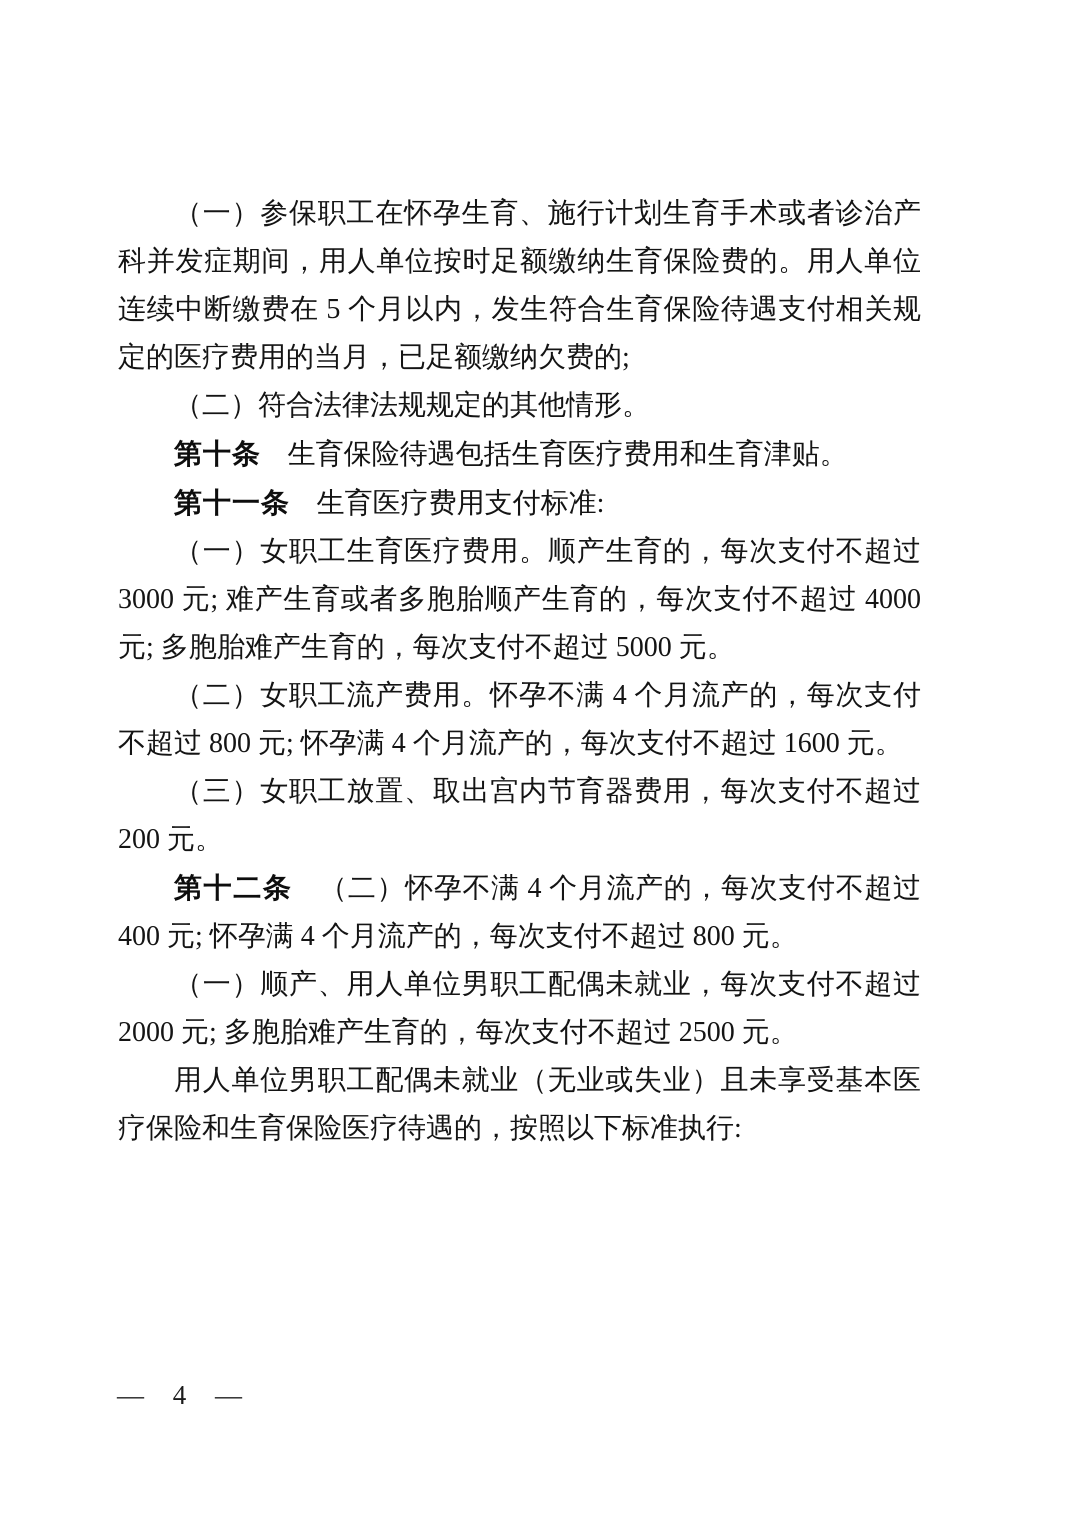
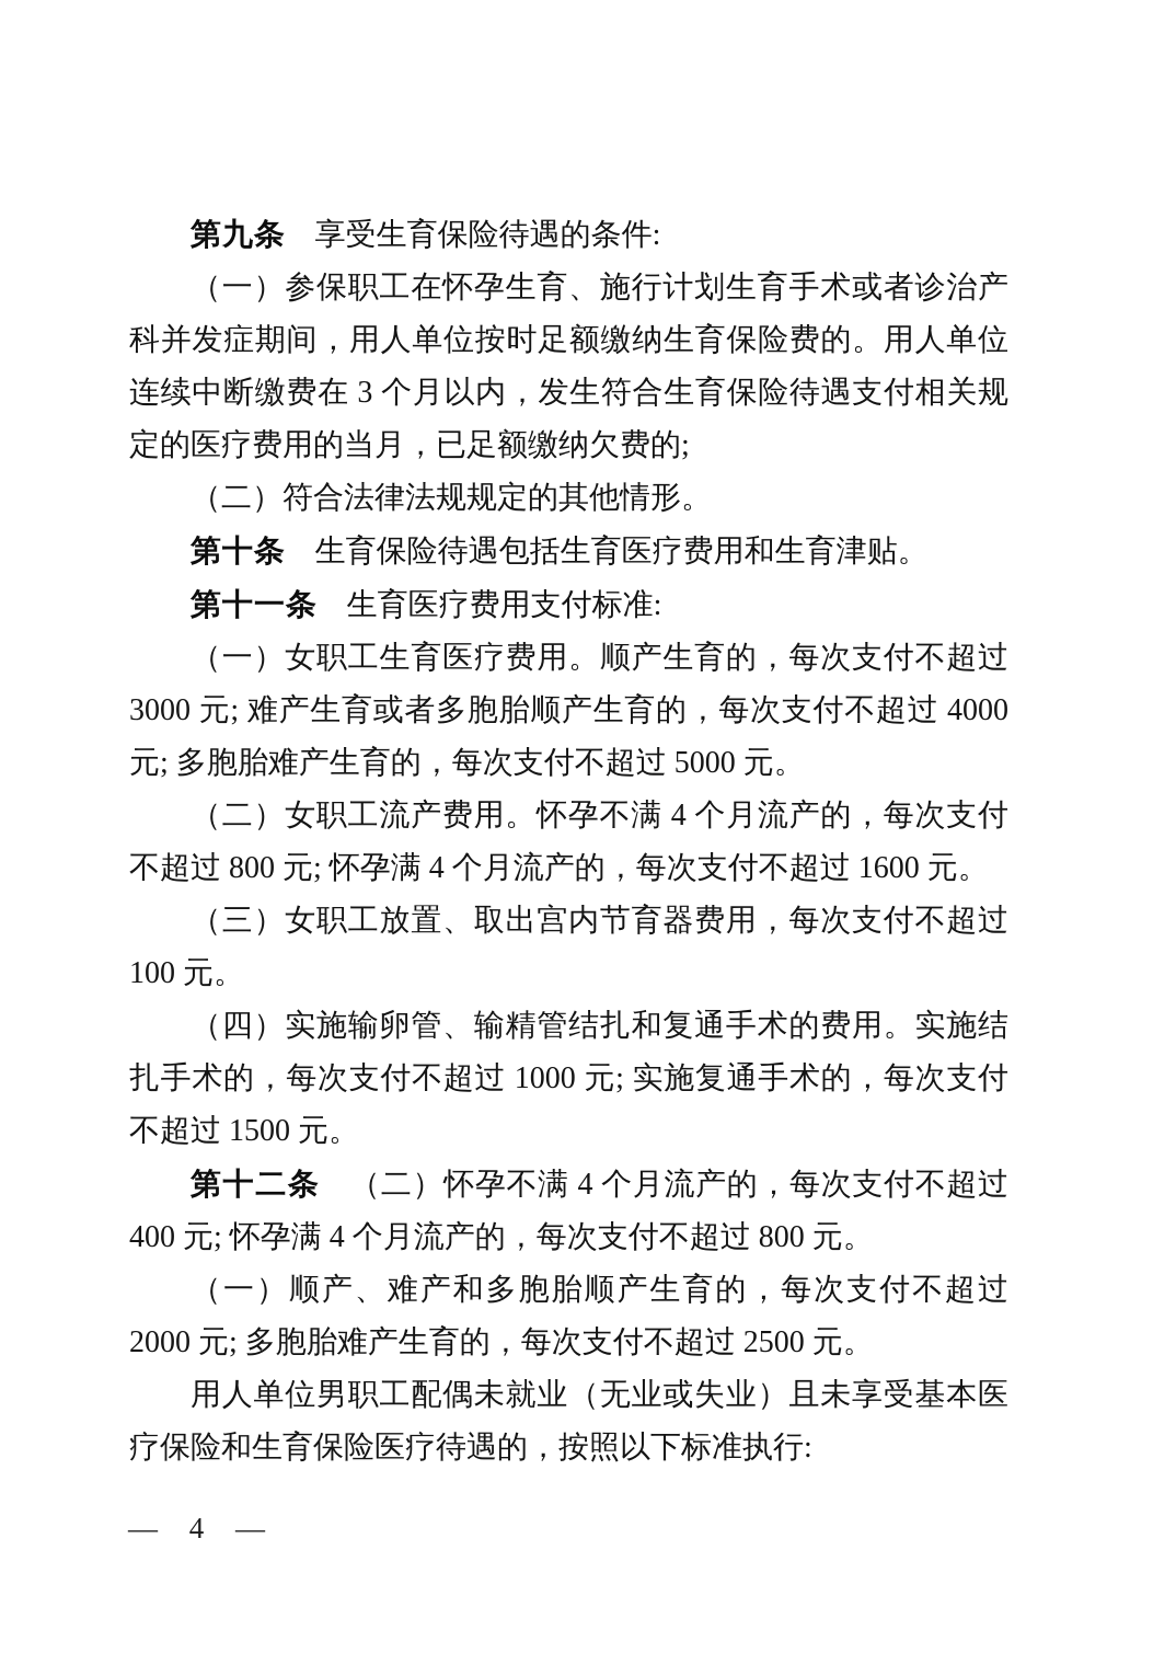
+ 第九条 享受生育保险待遇的条件:
- （一）参保职工在怀孕生育、施行计划生育手术或者诊治产科并发症期间，用人单位按时足额缴纳生育保险费的。用人单位连续中断缴费在 5 个月以内，发生符合生育保险待遇支付相关规定的医疗费用的当月，已足额缴纳欠费的;
+ （一）参保职工在怀孕生育、施行计划生育手术或者诊治产科并发症期间，用人单位按时足额缴纳生育保险费的。用人单位连续中断缴费在 3 个月以内，发生符合生育保险待遇支付相关规定的医疗费用的当月，已足额缴纳欠费的;
  （二）符合法律法规规定的其他情形。
  第十条 生育保险待遇包括生育医疗费用和生育津贴。
  第十一条 生育医疗费用支付标准:
  （一）女职工生育医疗费用。顺产生育的，每次支付不超过 3000 元; 难产生育或者多胞胎顺产生育的，每次支付不超过 4000 元; 多胞胎难产生育的，每次支付不超过 5000 元。
  （二）女职工流产费用。怀孕不满 4 个月流产的，每次支付不超过 800 元; 怀孕满 4 个月流产的，每次支付不超过 1600 元。
- （三）女职工放置、取出宫内节育器费用，每次支付不超过 200 元。
+ （三）女职工放置、取出宫内节育器费用，每次支付不超过 100 元。
+ （四）实施输卵管、输精管结扎和复通手术的费用。实施结扎手术的，每次支付不超过 1000 元; 实施复通手术的，每次支付不超过 1500 元。
  第十二条 （二）怀孕不满 4 个月流产的，每次支付不超过 400 元; 怀孕满 4 个月流产的，每次支付不超过 800 元。
- （一）顺产、用人单位男职工配偶未就业，每次支付不超过 2000 元; 多胞胎难产生育的，每次支付不超过 2500 元。
+ （一）顺产、难产和多胞胎顺产生育的，每次支付不超过 2000 元; 多胞胎难产生育的，每次支付不超过 2500 元。
  用人单位男职工配偶未就业（无业或失业）且未享受基本医疗保险和生育保险医疗待遇的，按照以下标准执行:
  — 4 —
